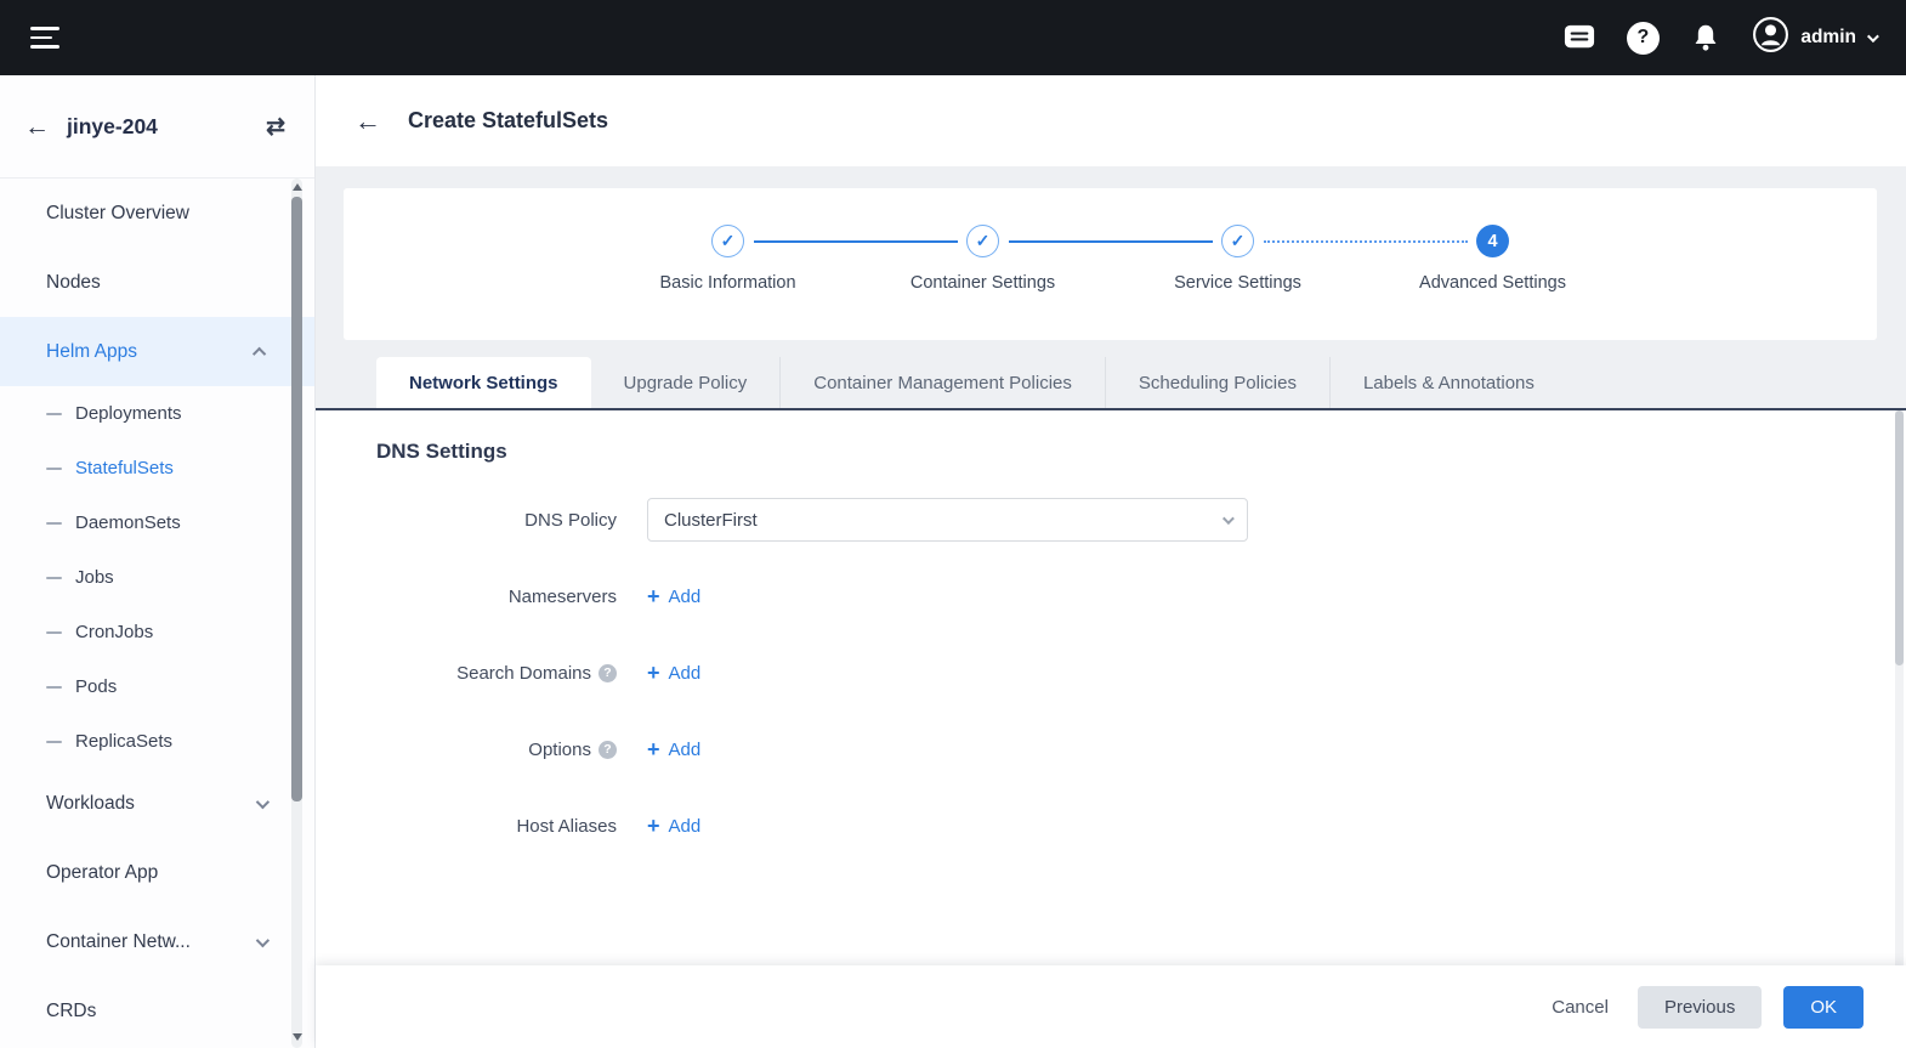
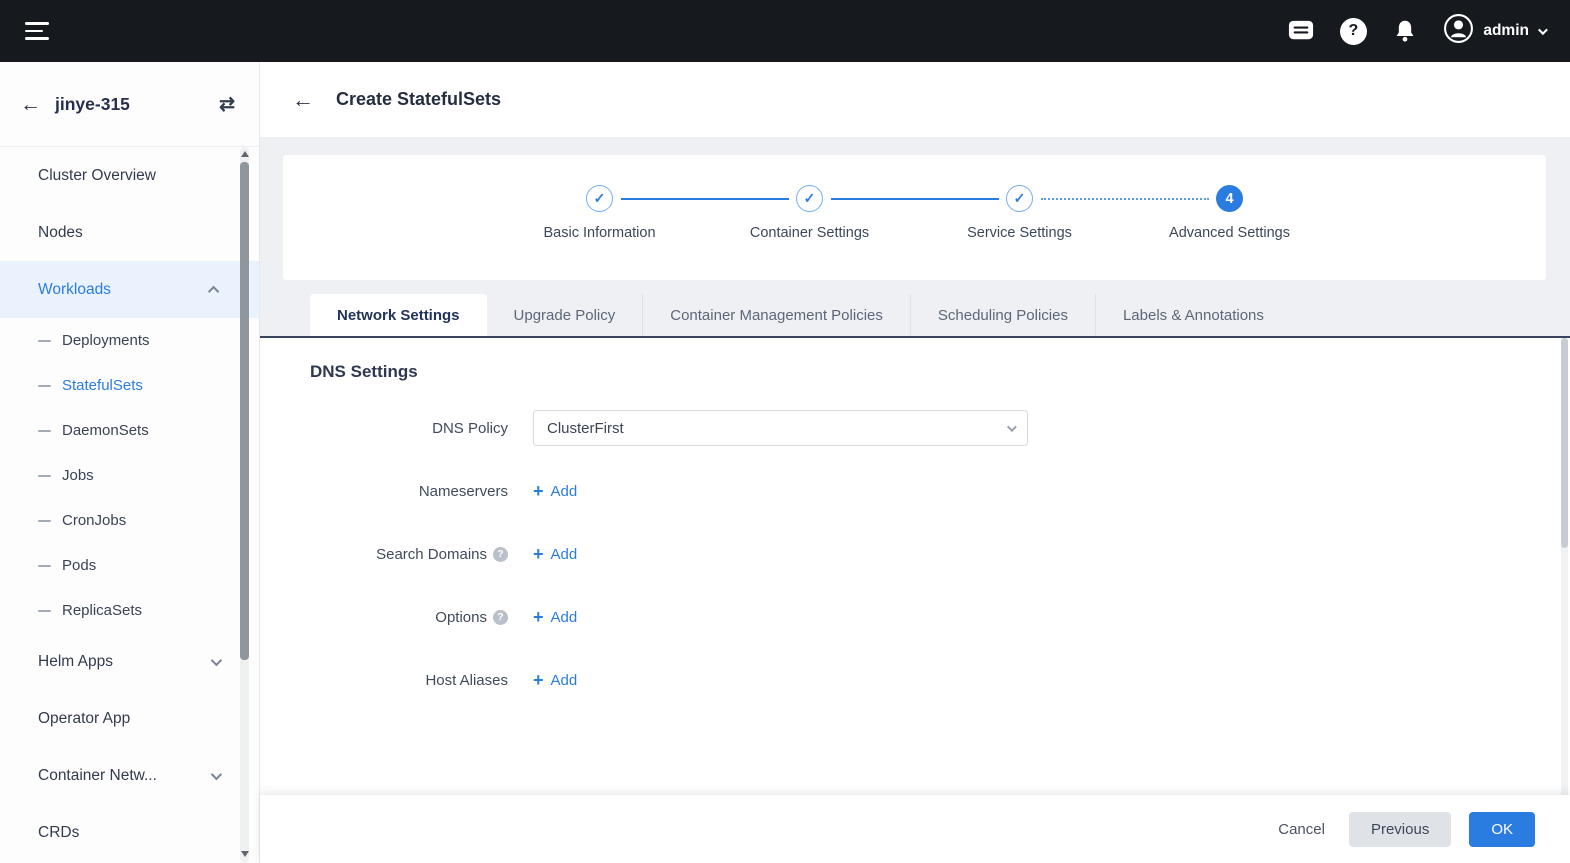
  ?
  admin
  ←
- jinye-204
+ jinye-315
  ⇄
  Cluster Overview
  Nodes
- Helm Apps
+ Workloads
  Deployments
  StatefulSets
  DaemonSets
  Jobs
  CronJobs
  Pods
  ReplicaSets
- Workloads
+ Helm Apps
  Operator App
  Container Netw...
  CRDs
  ←
  Create StatefulSets
  ✓
  Basic Information
  ✓
  Container Settings
  ✓
  Service Settings
  4
  Advanced Settings
  Network Settings
  Upgrade Policy
  Container Management Policies
  Scheduling Policies
  Labels & Annotations
  DNS Settings
  DNS Policy
  ClusterFirst
  Nameservers
  +
  Add
  Search Domains
  ?
  +
  Add
  Options
  ?
  +
  Add
  Host Aliases
  +
  Add
  Cancel
  Previous
  OK
